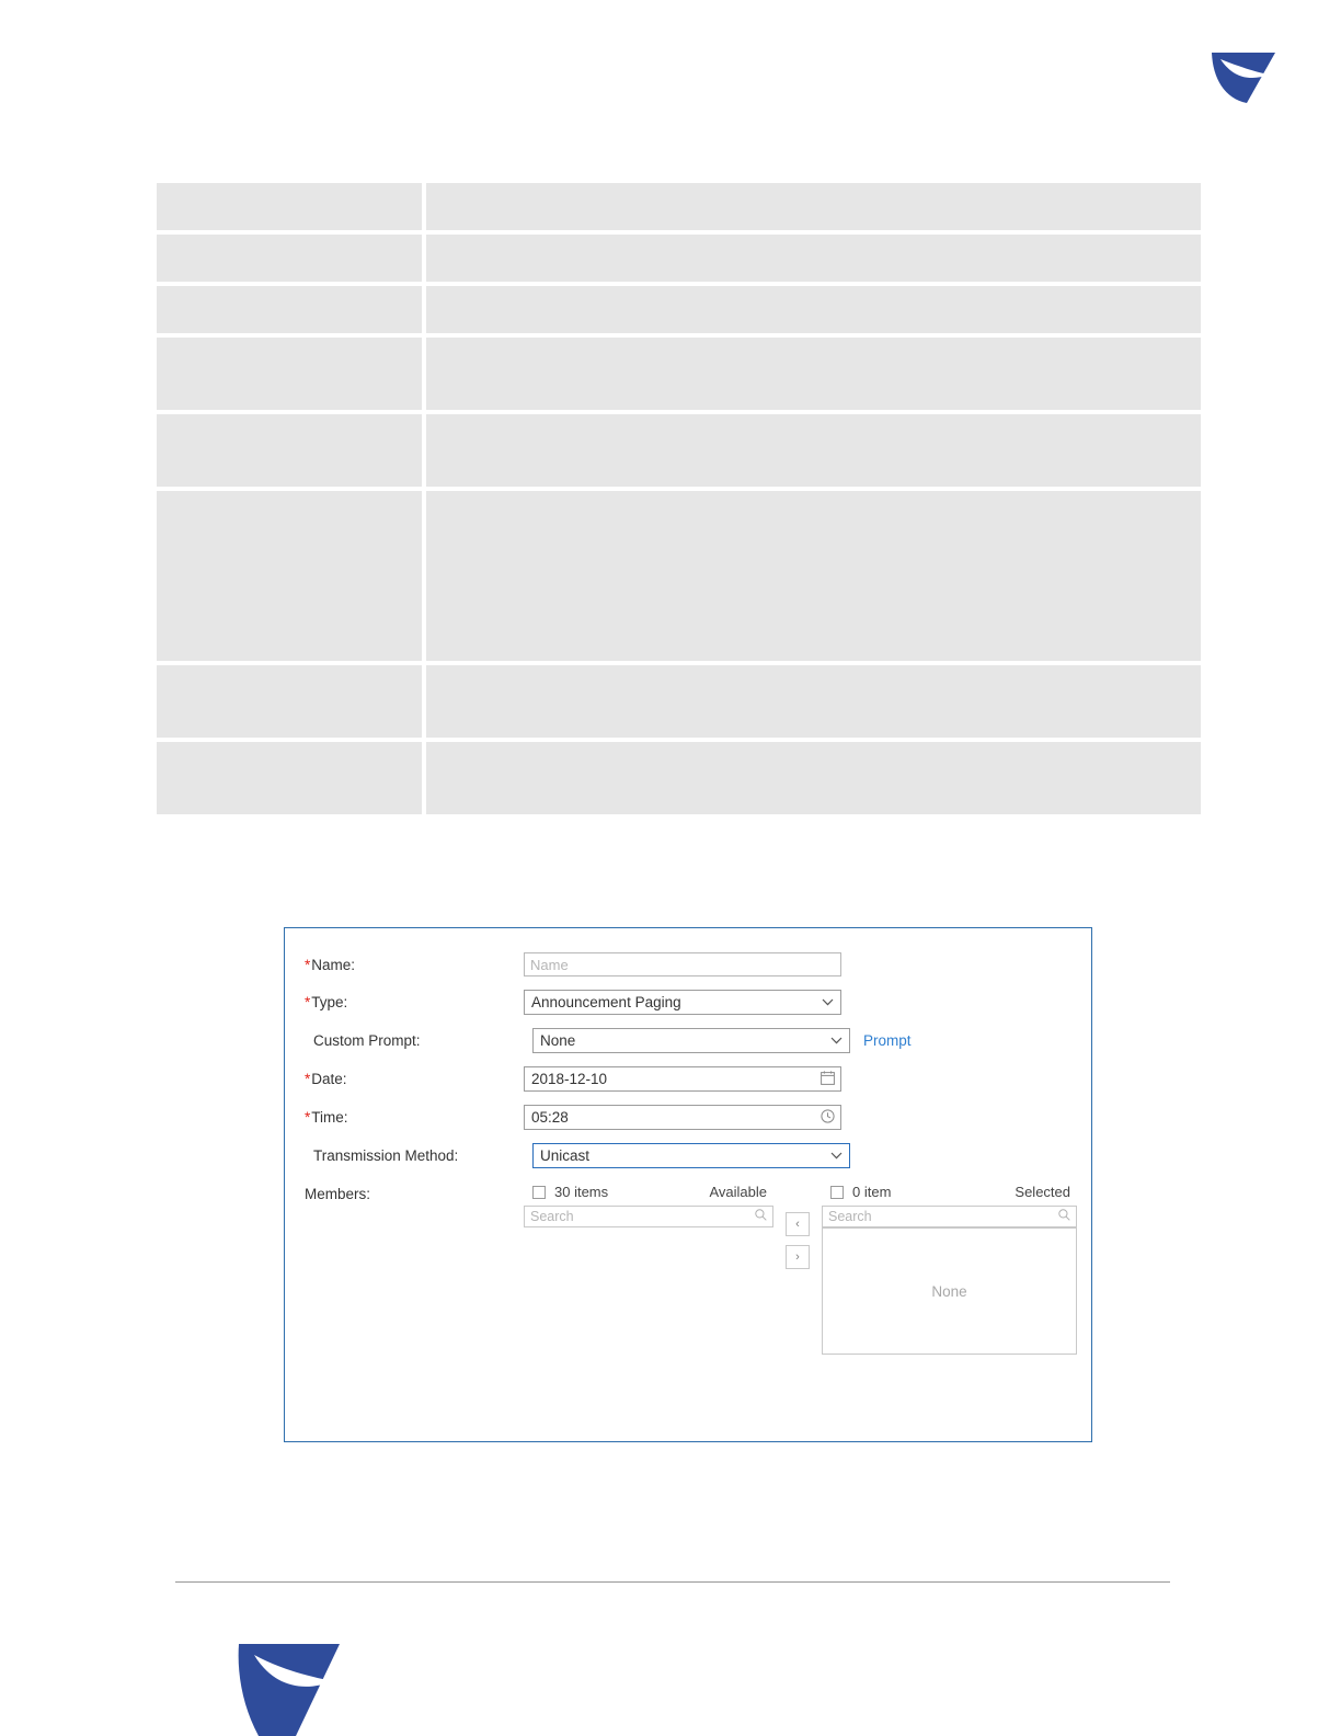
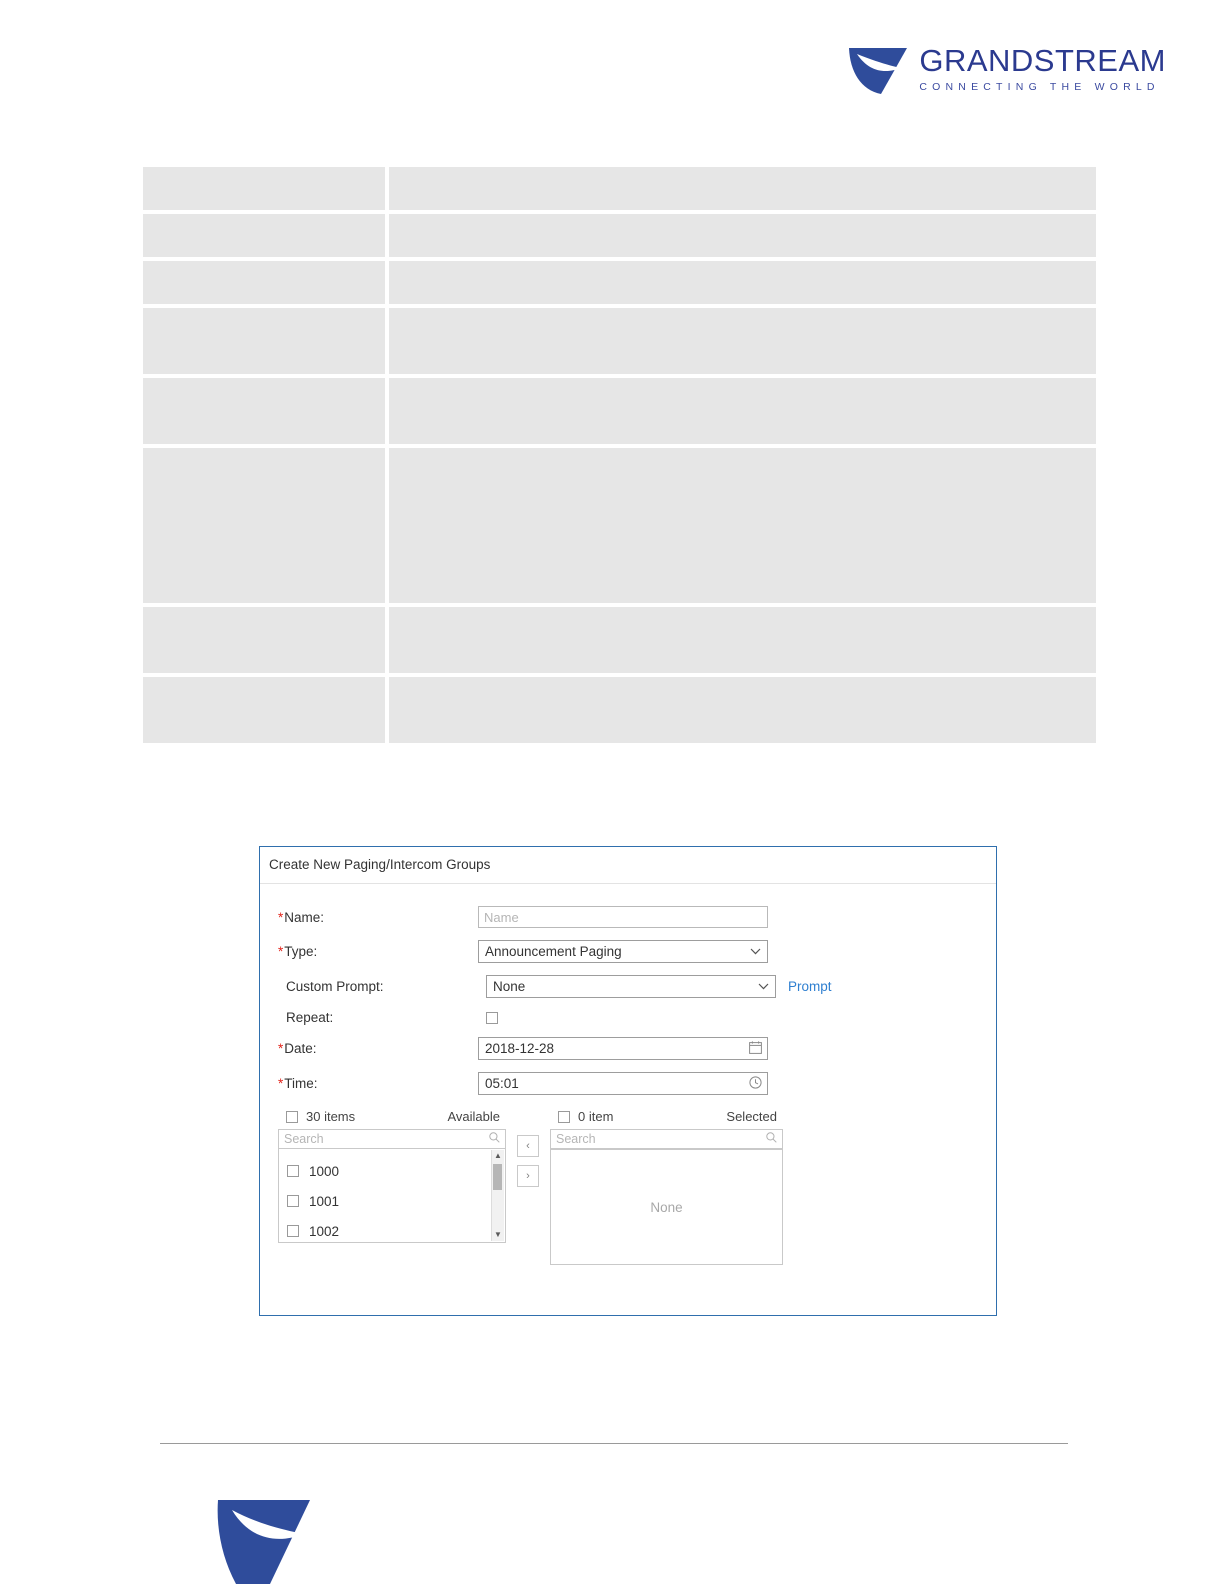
+ GRANDSTREAM
+ CONNECTING THE WORLD
+ Create New Paging/Intercom Groups
  *
  Name:
  Name
  *
  Type:
  Announcement Paging
  Custom Prompt:
  None
  Prompt
+ Repeat:
  *
  Date:
- 2018-12-10
+ 2018-12-28
  *
  Time:
- 05:28
+ 05:01
- Transmission Method:
- Unicast
- Members:
  30 items
  Available
  Search
+ 1000
+ 1001
+ 1002
+ ▲
+ ▼
  ‹
  ›
  0 item
  Selected
  Search
  None
